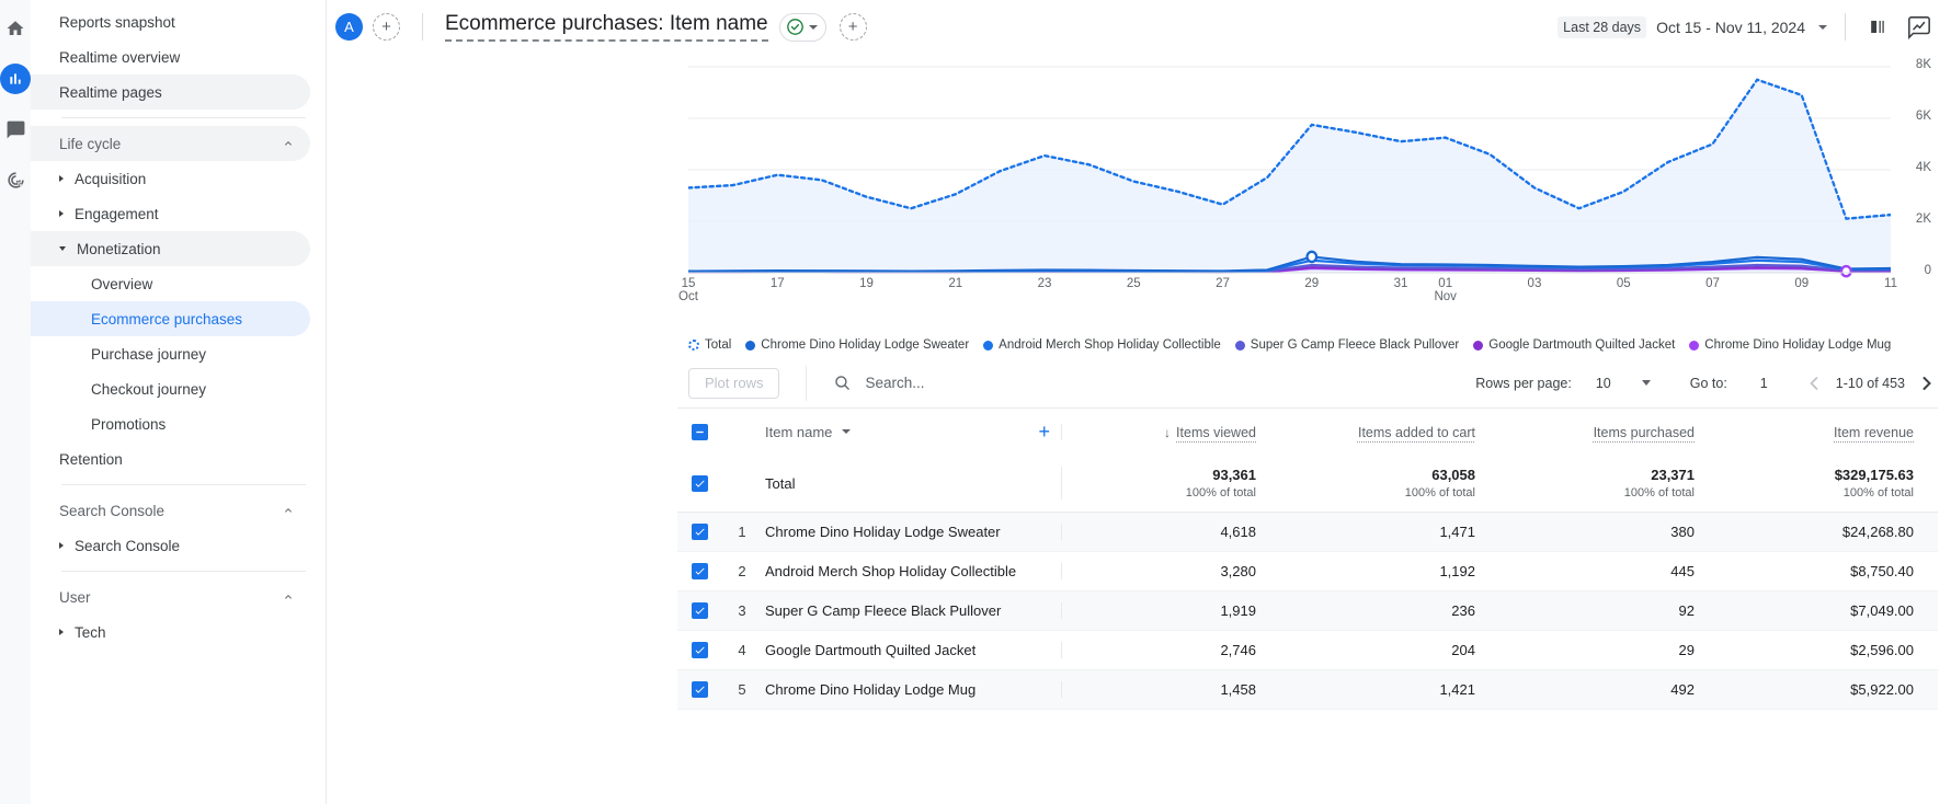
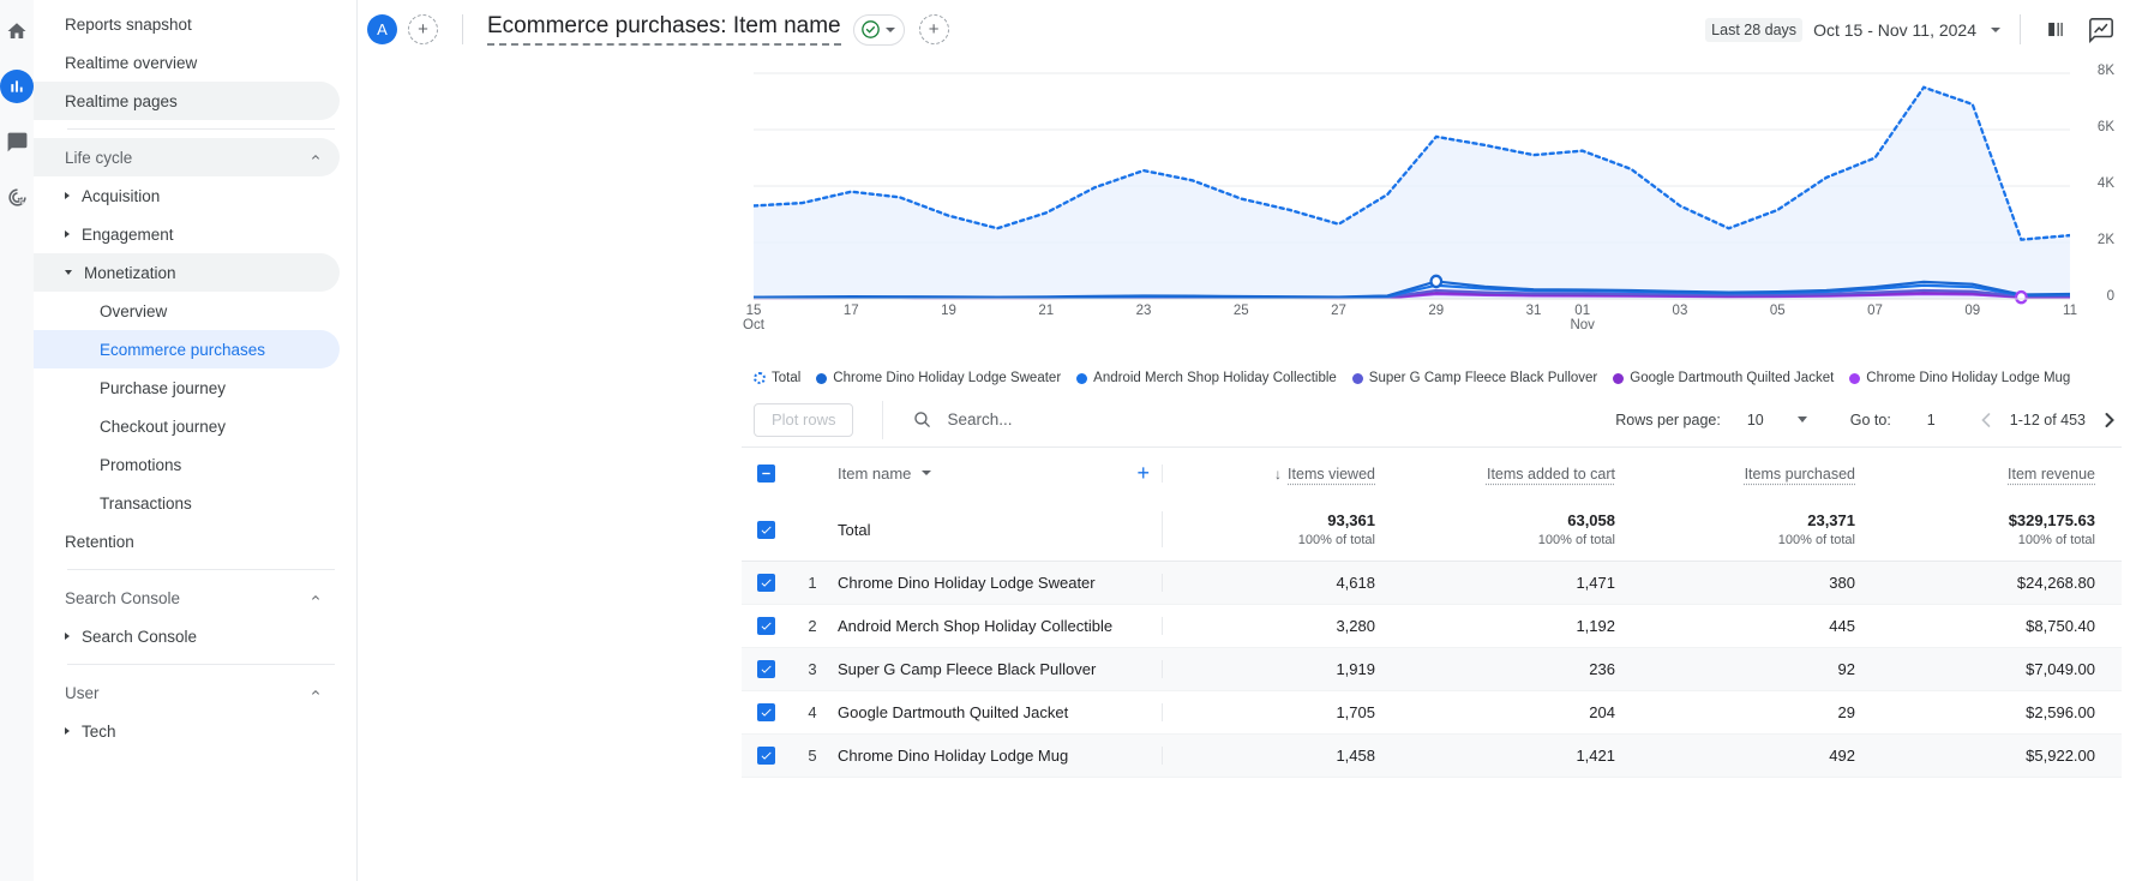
  Reports snapshot
  Realtime overview
  Realtime pages
  Life cycle
  Acquisition
  Engagement
  Monetization
  Overview
  Ecommerce purchases
  Purchase journey
  Checkout journey
  Promotions
+ Transactions
  Retention
  Search Console
  Search Console
  User
  Tech
  A
  +
  Ecommerce purchases: Item name
  +
  Last 28 days
  Oct 15 - Nov 11, 2024
  0
  2K
  4K
  6K
  8K
  15
  Oct
  17
  19
  21
  23
  25
  27
  29
  31
  01
  Nov
  03
  05
  07
  09
  11
  Total
  Chrome Dino Holiday Lodge Sweater
  Android Merch Shop Holiday Collectible
  Super G Camp Fleece Black Pullover
  Google Dartmouth Quilted Jacket
  Chrome Dino Holiday Lodge Mug
  Plot rows
  Search...
  Rows per page:
  10
  Go to:
  1
- 1-10 of 453
+ 1-12 of 453
  Item name
  +
  ↓ Items viewed
  Items added to cart
  Items purchased
  Item revenue
  Total
  93,361
  100% of total
  63,058
  100% of total
  23,371
  100% of total
  $329,175.63
  100% of total
  1
  Chrome Dino Holiday Lodge Sweater
  4,618
  1,471
  380
  $24,268.80
  2
  Android Merch Shop Holiday Collectible
  3,280
  1,192
  445
  $8,750.40
  3
  Super G Camp Fleece Black Pullover
  1,919
  236
  92
  $7,049.00
  4
  Google Dartmouth Quilted Jacket
- 2,746
+ 1,705
  204
  29
  $2,596.00
  5
  Chrome Dino Holiday Lodge Mug
  1,458
  1,421
  492
  $5,922.00
